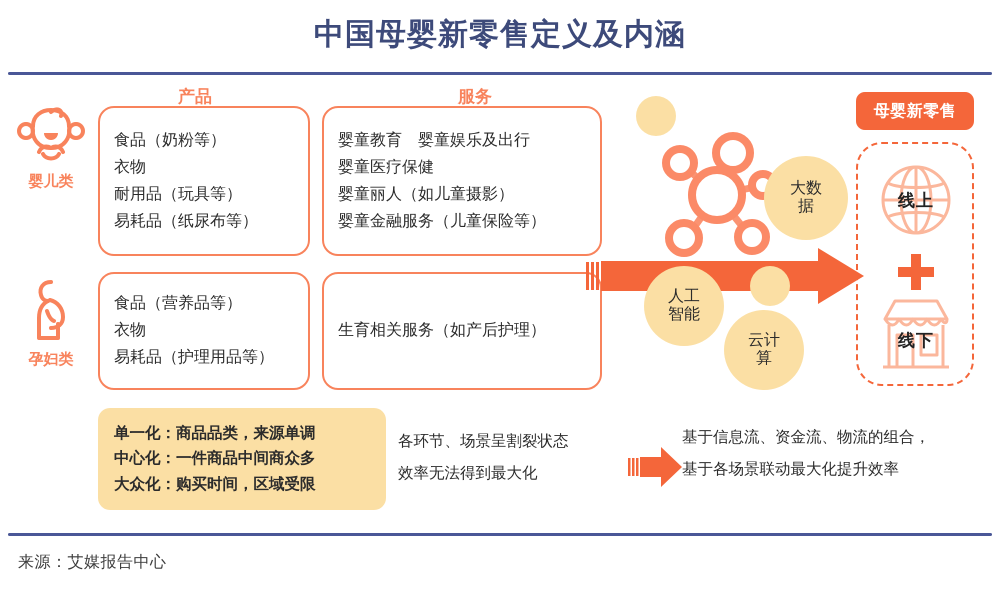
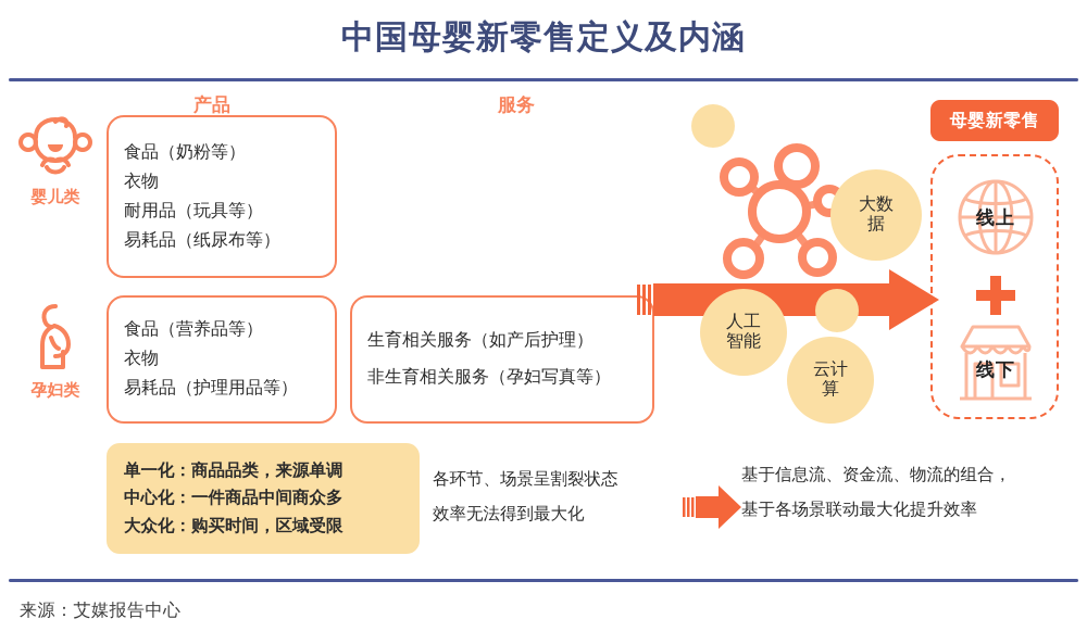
  中国母婴新零售定义及内涵
  产品
  服务
  婴儿类
  孕妇类
  食品（奶粉等）
  衣物
  耐用品（玩具等）
  易耗品（纸尿布等）
- 婴童教育 婴童娱乐及出行
- 婴童医疗保健
- 婴童丽人（如儿童摄影）
- 婴童金融服务（儿童保险等）
  食品（营养品等）
  衣物
  易耗品（护理用品等）
  生育相关服务（如产后护理）
+ 非生育相关服务（孕妇写真等）
  单一化：商品品类，来源单调
  中心化：一件商品中间商众多
  大众化：购买时间，区域受限
  各环节、场景呈割裂状态
  效率无法得到最大化
  基于信息流、资金流、物流的组合，
  基于各场景联动最大化提升效率
  大数据
  人工智能
  云计算
  母婴新零售
  线上
  线下
  来源：艾媒报告中心
